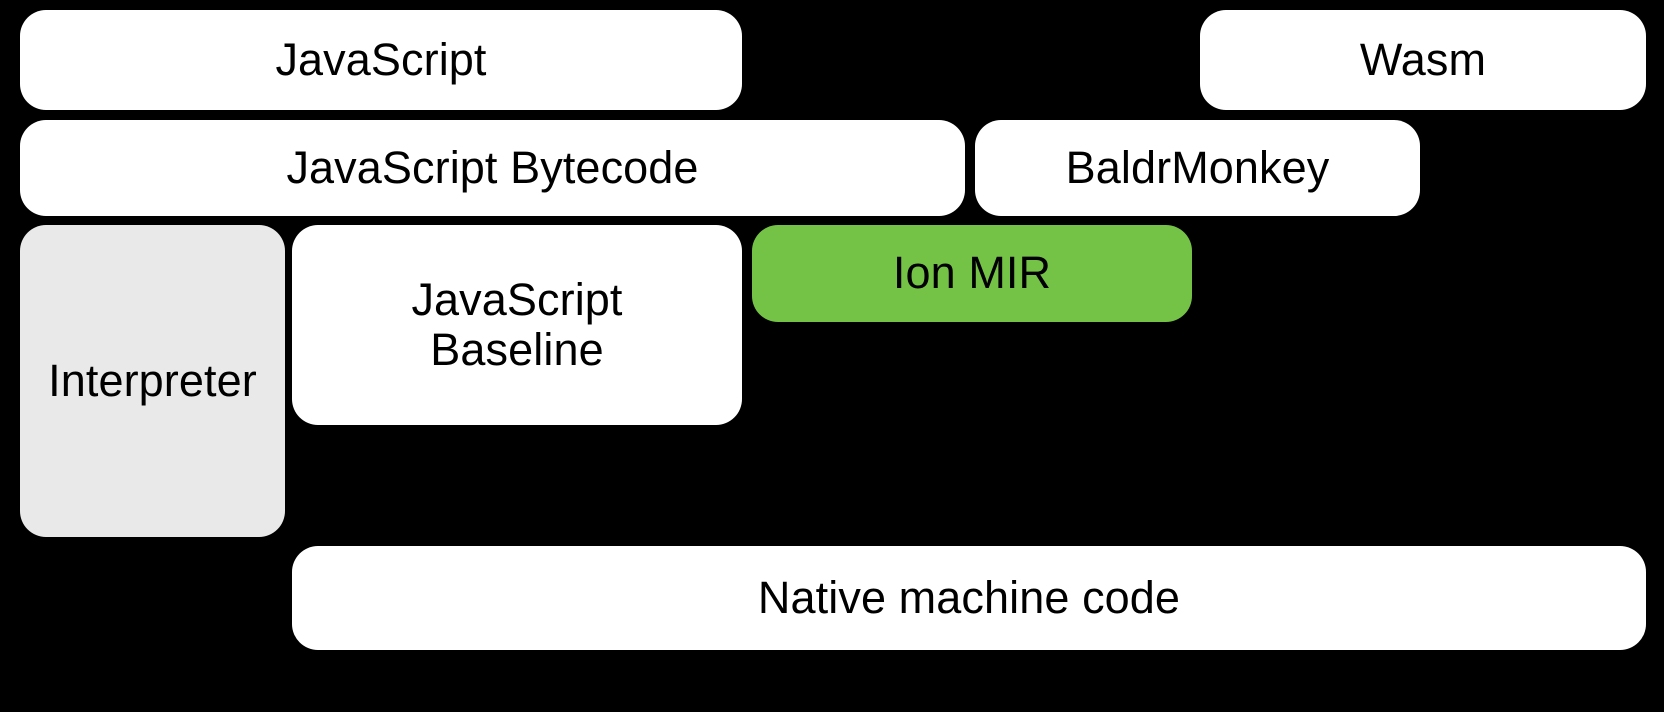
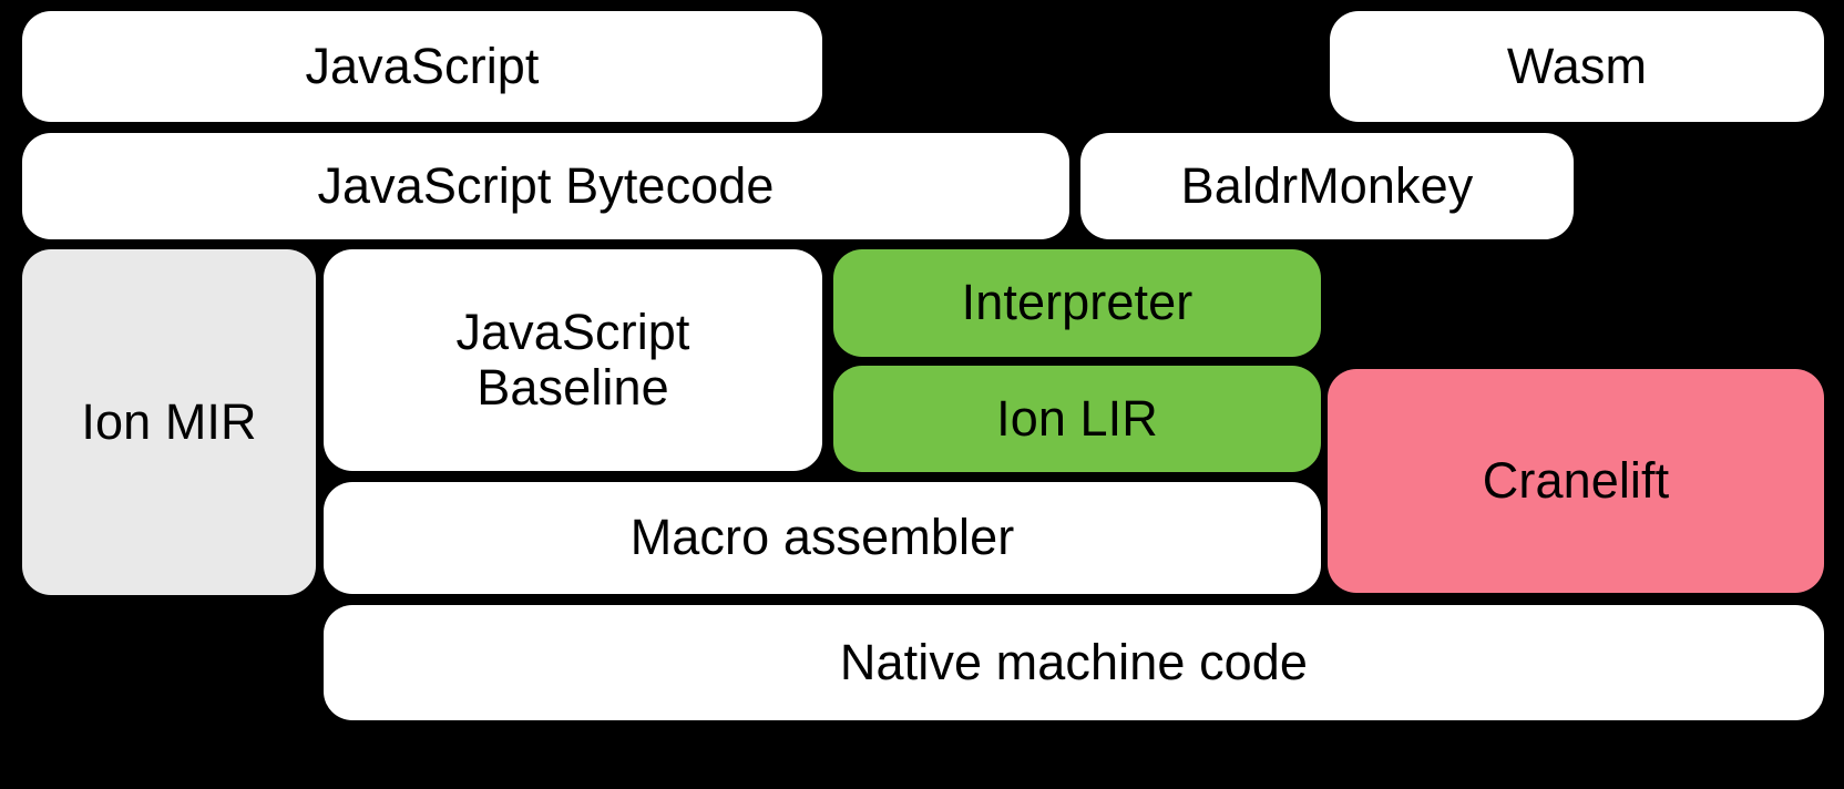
  JavaScript
  Wasm
  JavaScript Bytecode
  BaldrMonkey
- Interpreter
+ Ion MIR
  JavaScript
  Baseline
- Ion MIR
+ Interpreter
+ Ion LIR
+ Cranelift
+ Macro assembler
  Native machine code
